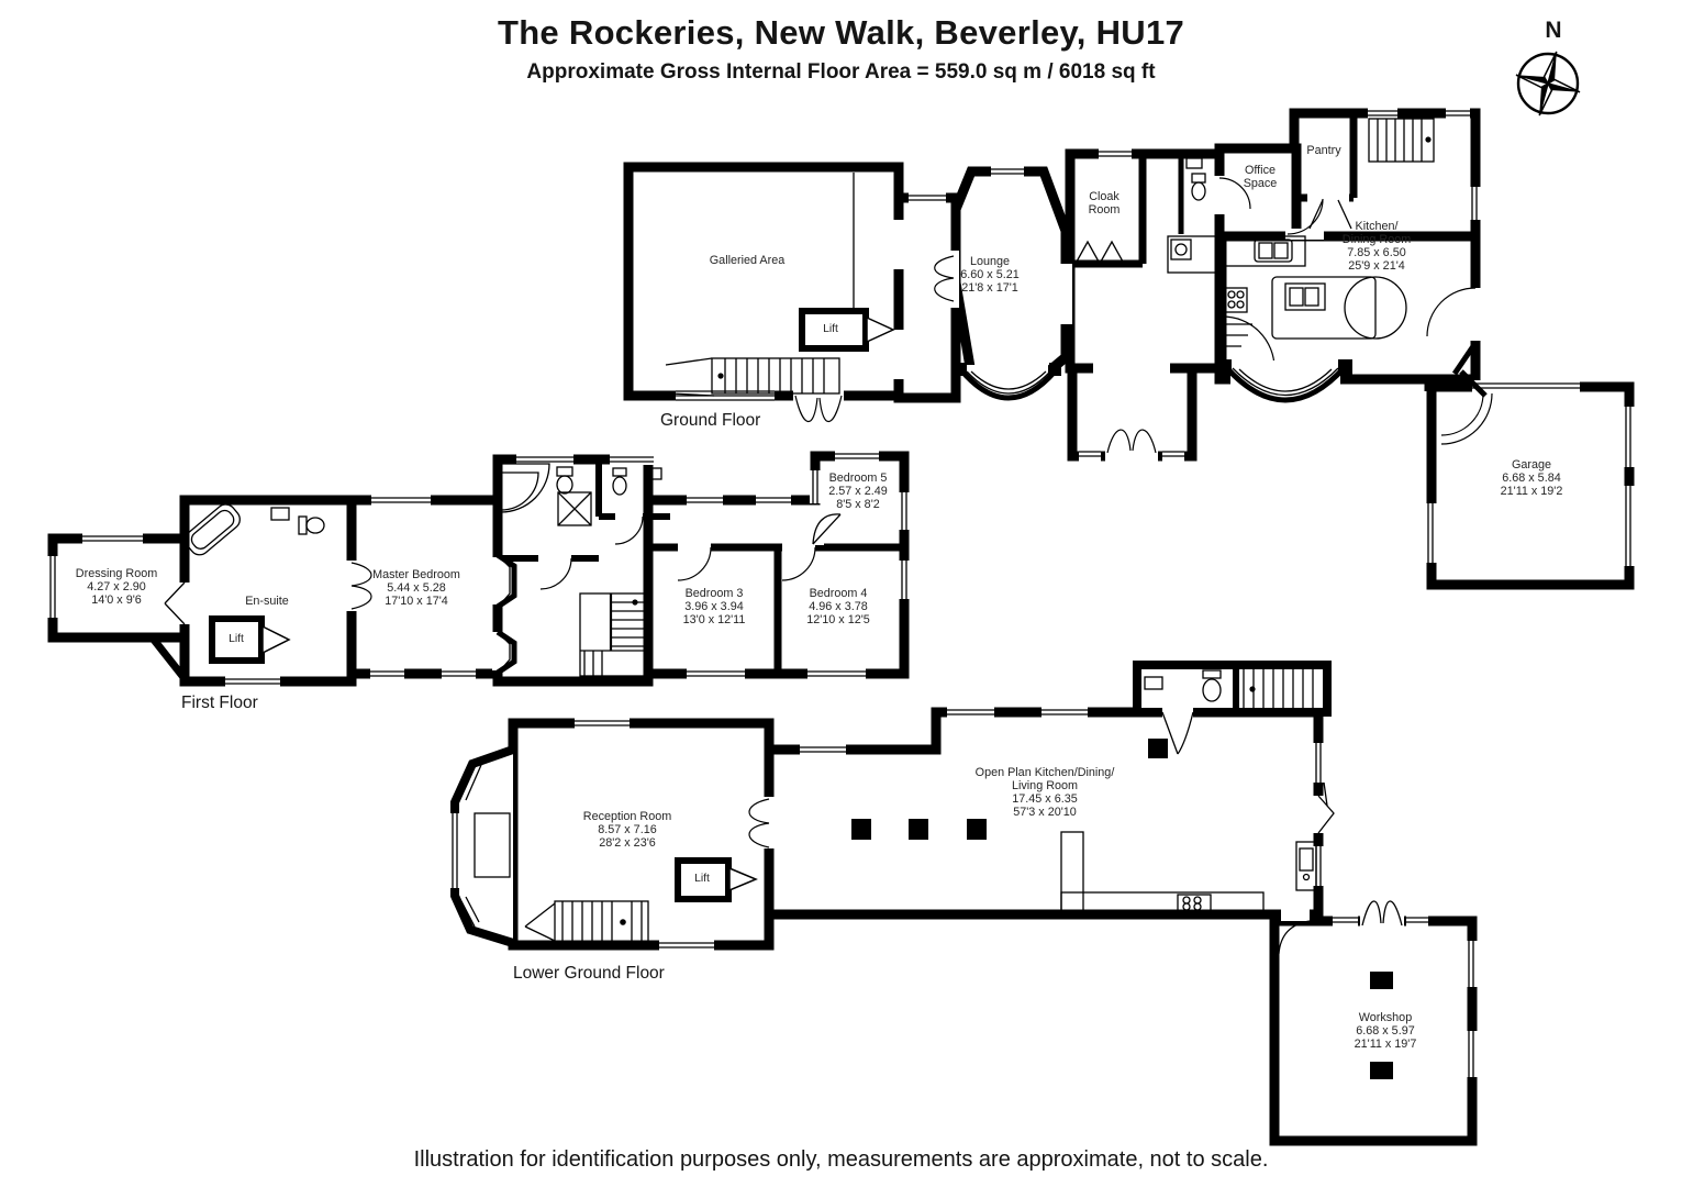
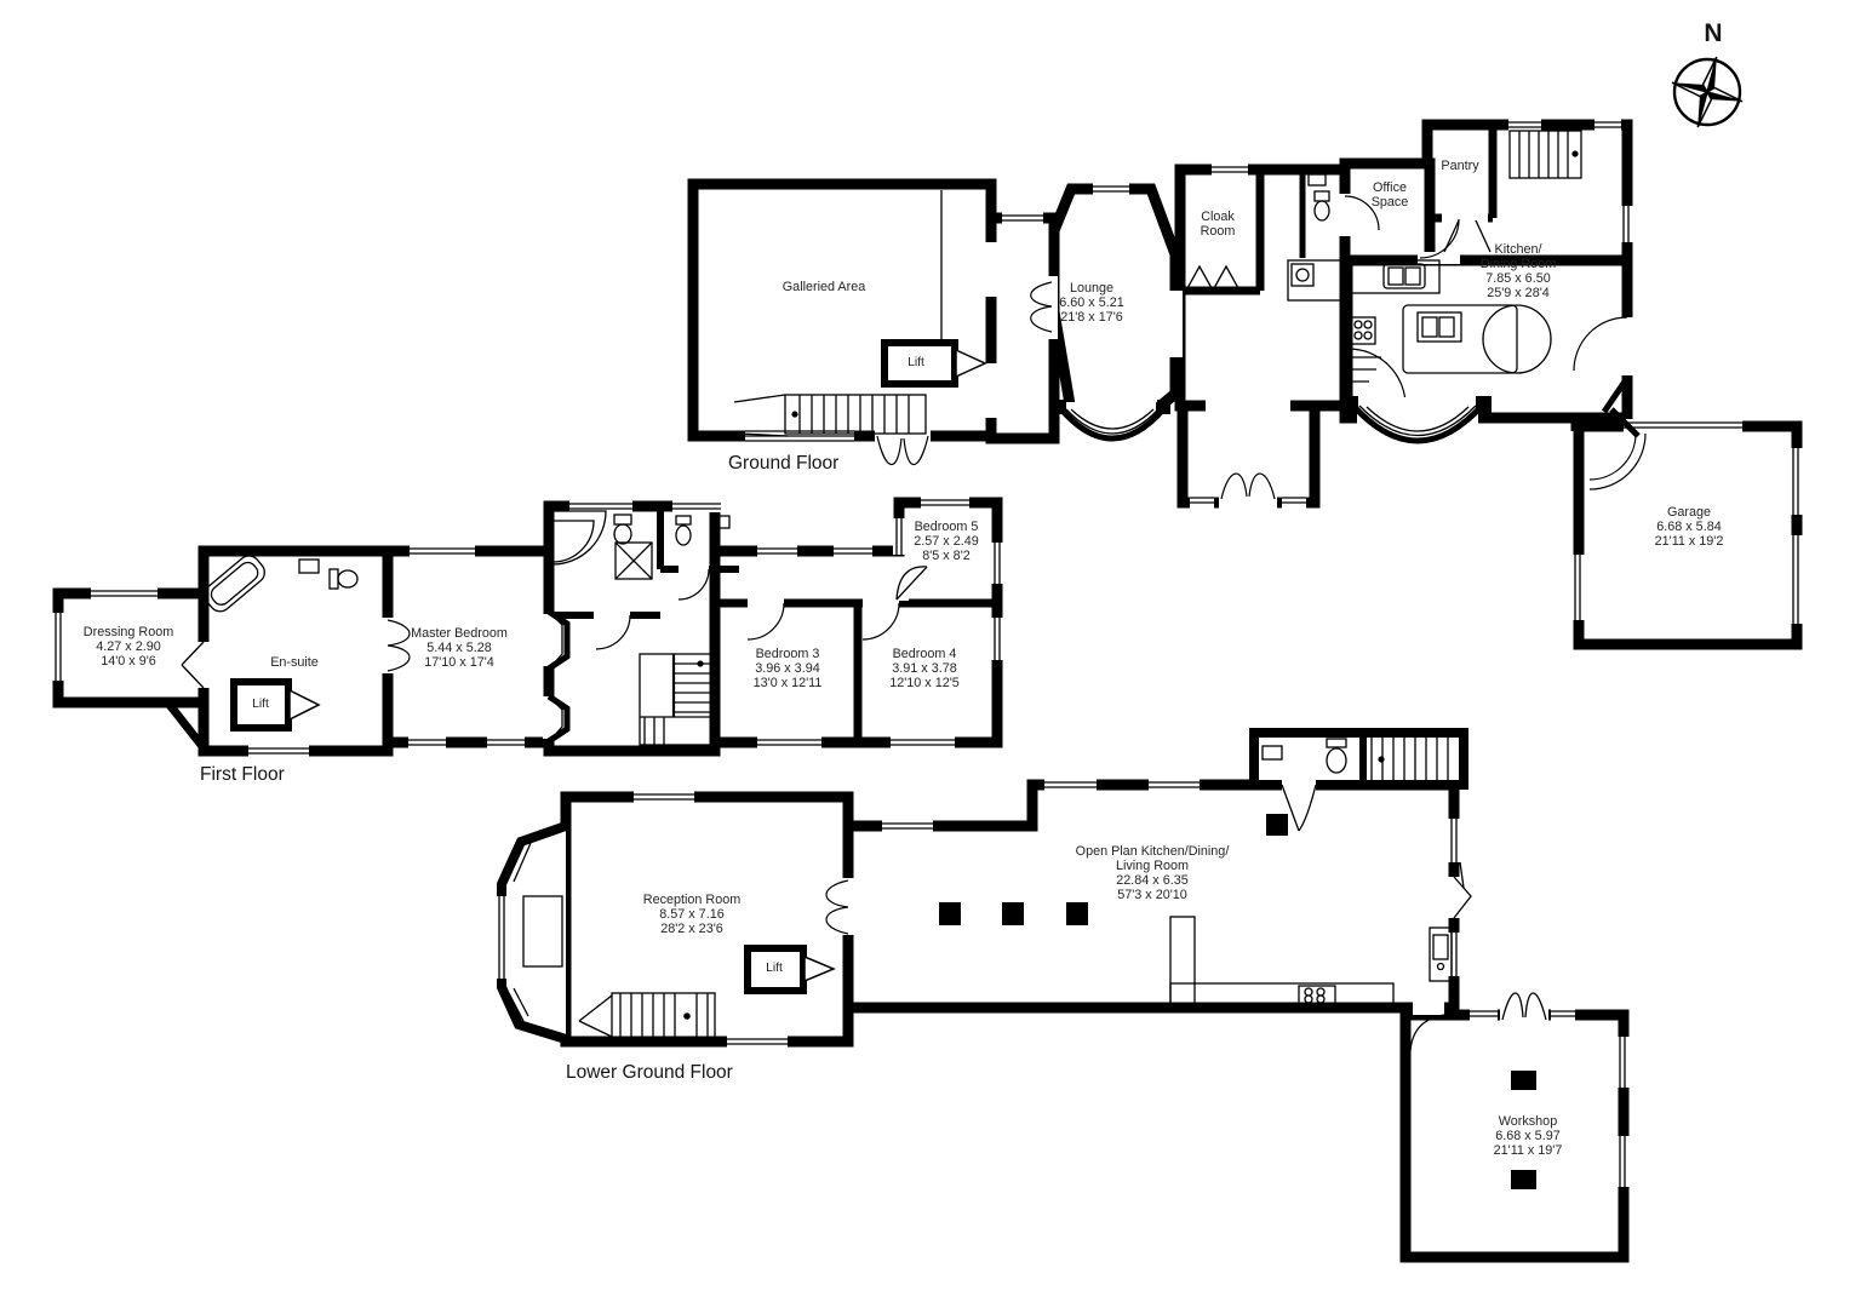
- The Rockeries, New Walk, Beverley, HU17
- Approximate Gross Internal Floor Area = 559.0 sq m / 6018 sq ft
  N
  Galleried Area
  Lift
  Lounge
  6.60 x 5.21
- 21'8 x 17'1
+ 21'8 x 17'6
  Cloak
  Room
  Office
  Space
  Pantry
  Kitchen/
  Dining Room
  7.85 x 6.50
- 25'9 x 21'4
+ 25'9 x 28'4
  Garage
  6.68 x 5.84
  21'11 x 19'2
  Ground Floor
  Dressing Room
  4.27 x 2.90
  14'0 x 9'6
  En-suite
  Lift
  Master Bedroom
  5.44 x 5.28
  17'10 x 17'4
  Bedroom 5
  2.57 x 2.49
  8'5 x 8'2
  Bedroom 3
  3.96 x 3.94
  13'0 x 12'11
  Bedroom 4
- 4.96 x 3.78
+ 3.91 x 3.78
  12'10 x 12'5
  First Floor
  Reception Room
  8.57 x 7.16
  28'2 x 23'6
  Lift
  Open Plan Kitchen/Dining/
  Living Room
- 17.45 x 6.35
+ 22.84 x 6.35
  57'3 x 20'10
  Workshop
  6.68 x 5.97
  21'11 x 19'7
  Lower Ground Floor
- Illustration for identification purposes only, measurements are approximate, not to scale.
